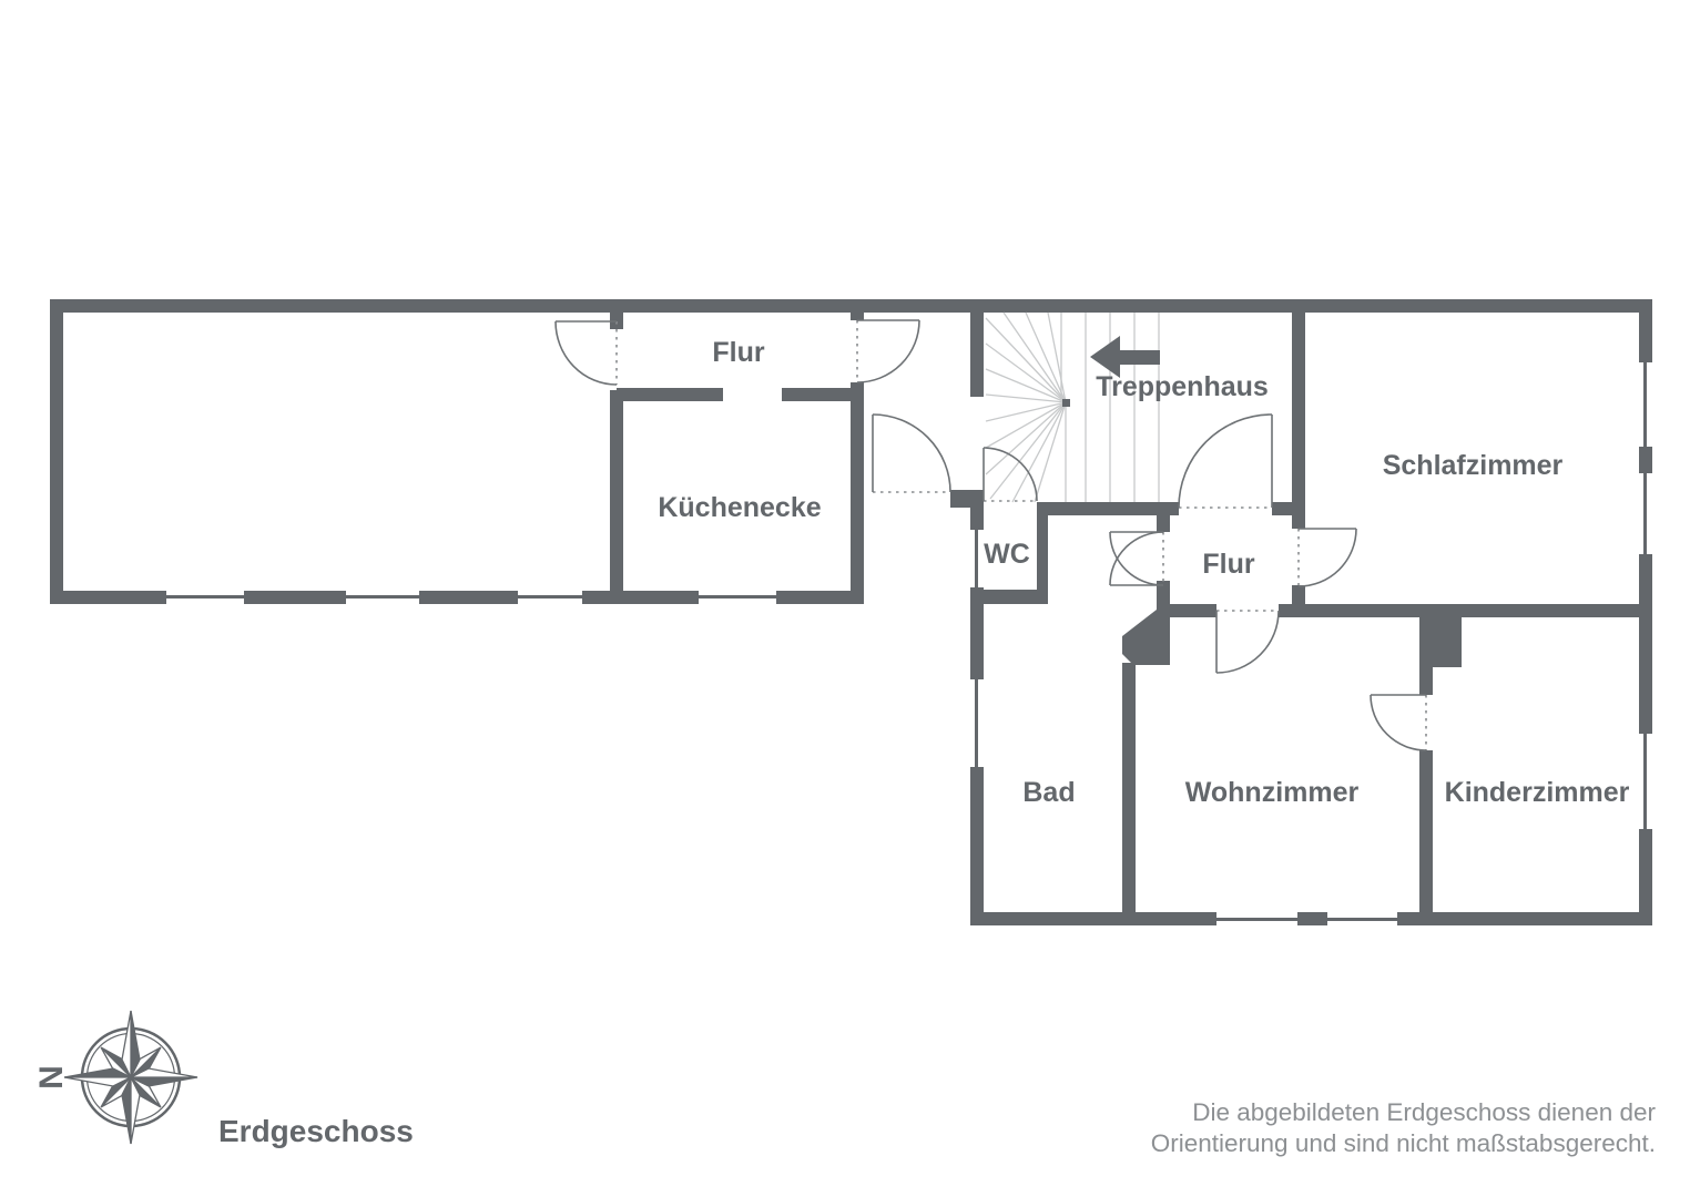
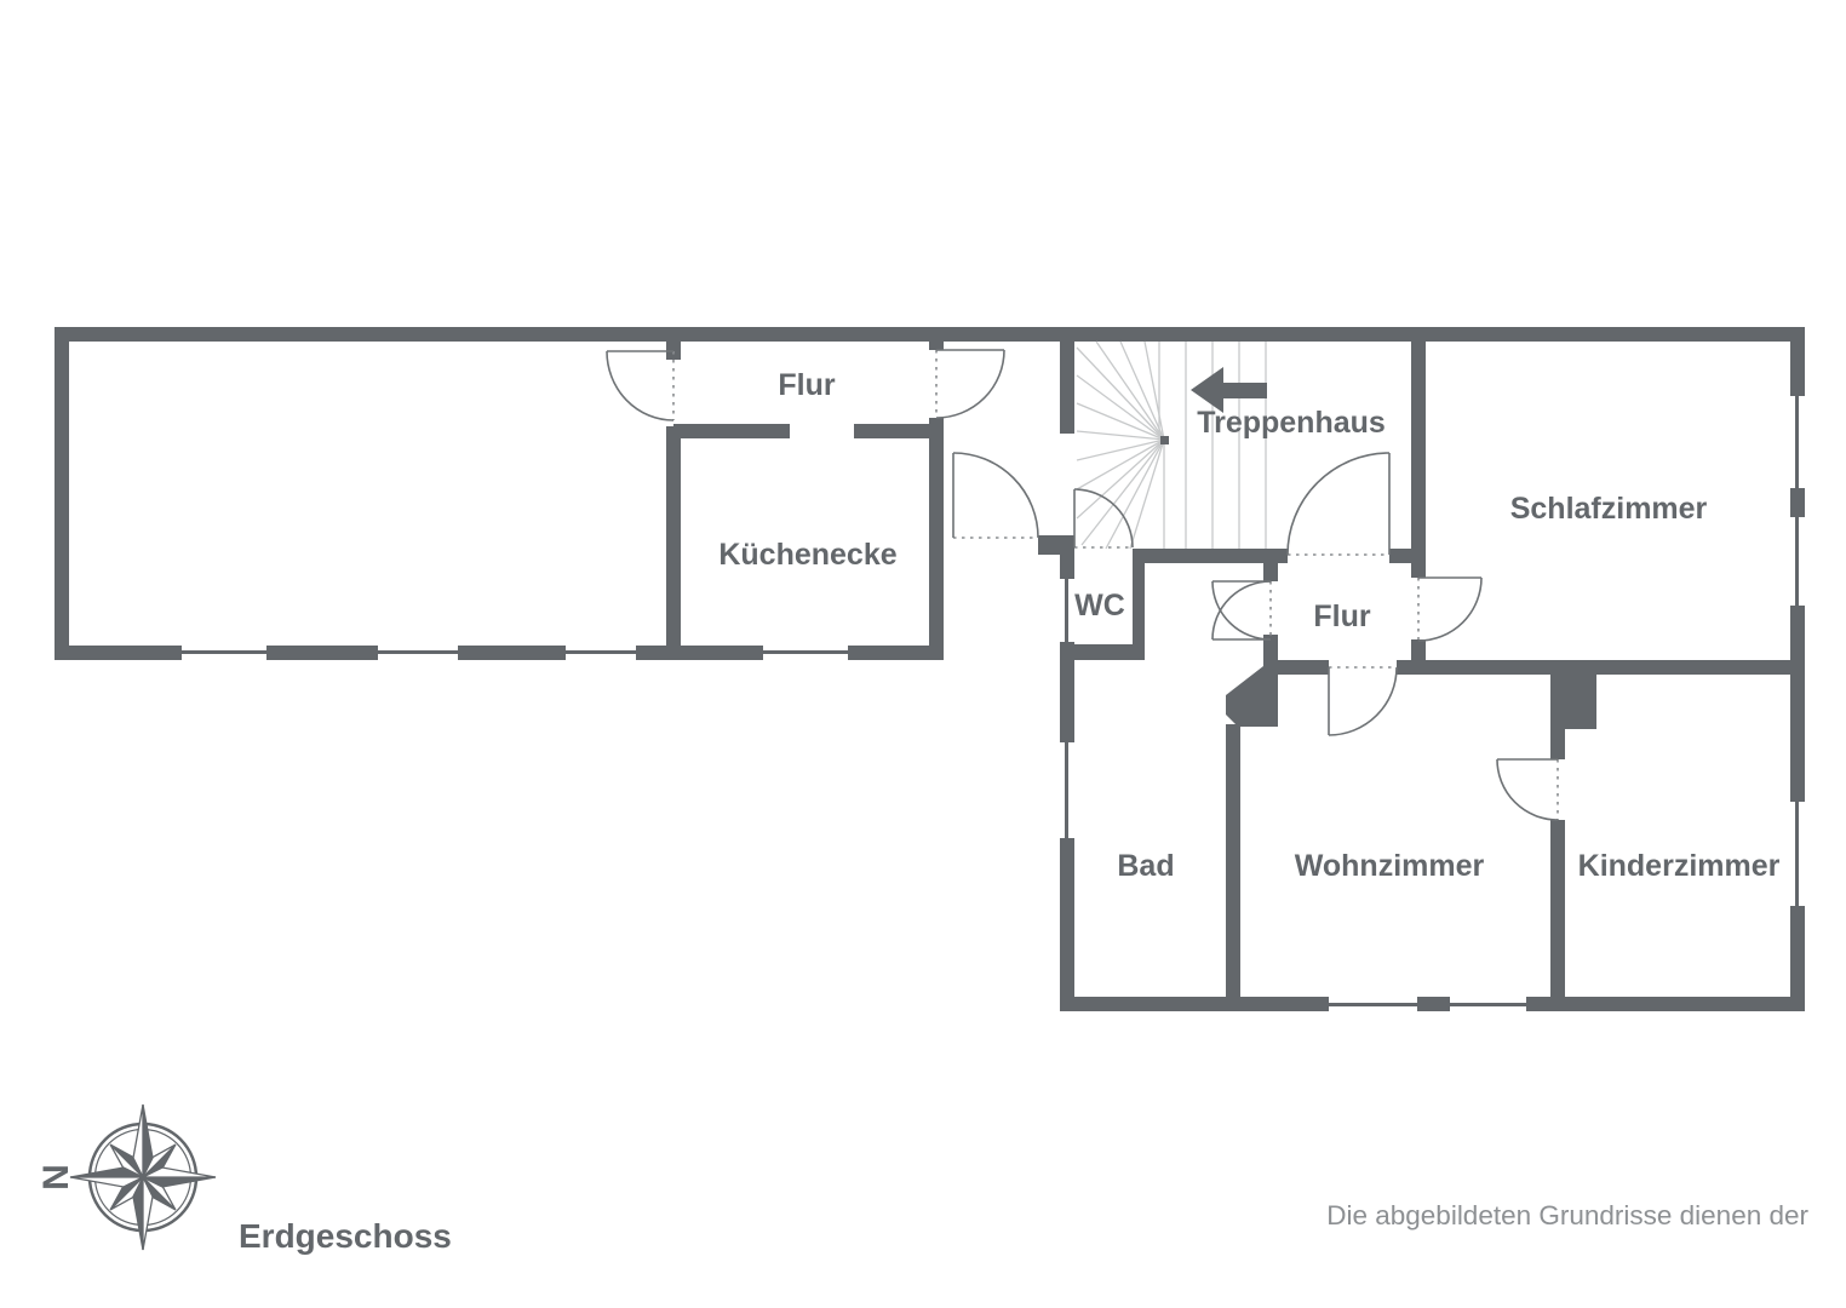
  Flur
  Küchenecke
  WC
  Treppenhaus
  Schlafzimmer
  Flur
  Bad
  Wohnzimmer
  Kinderzimmer
  Erdgeschoss
- Die abgebildeten Erdgeschoss dienen der
+ Die abgebildeten Grundrisse dienen der
- Orientierung und sind nicht maßstabsgerecht.
